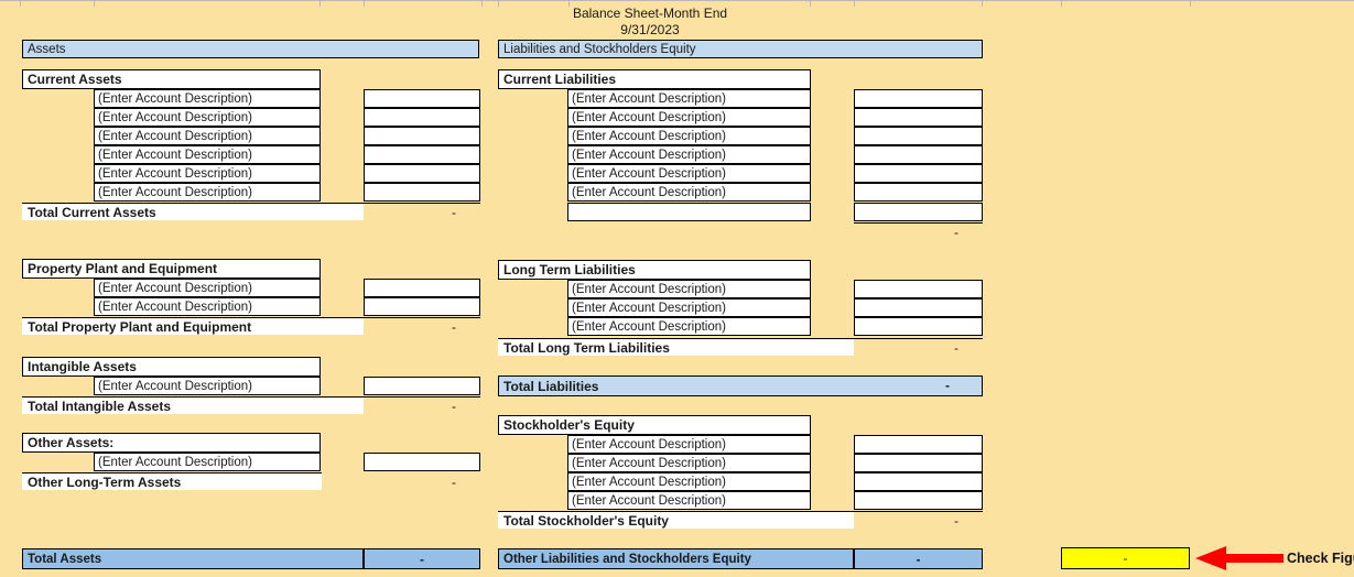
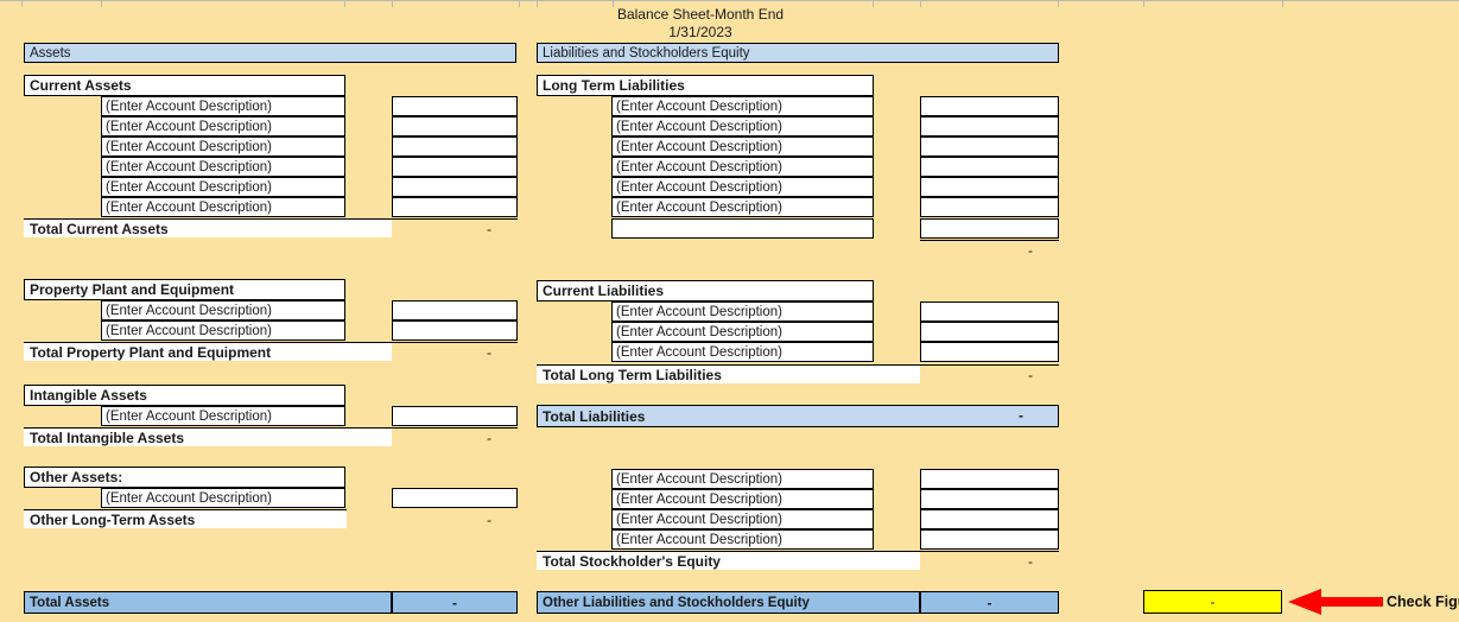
  Balance Sheet-Month End
- 9/31/2023
+ 1/31/2023
  Assets
  Current Assets
  (Enter Account Description)
  (Enter Account Description)
  (Enter Account Description)
  (Enter Account Description)
  (Enter Account Description)
  (Enter Account Description)
  Total Current Assets
  -
  Property Plant and Equipment
  (Enter Account Description)
  (Enter Account Description)
  Total Property Plant and Equipment
  -
  Intangible Assets
  (Enter Account Description)
  Total Intangible Assets
  -
  Other Assets:
  (Enter Account Description)
  Other Long-Term Assets
  -
  Total Assets
  -
  Liabilities and Stockholders Equity
- Current Liabilities
+ Long Term Liabilities
  (Enter Account Description)
  (Enter Account Description)
  (Enter Account Description)
  (Enter Account Description)
  (Enter Account Description)
  (Enter Account Description)
  -
- Long Term Liabilities
+ Current Liabilities
  (Enter Account Description)
  (Enter Account Description)
  (Enter Account Description)
  Total Long Term Liabilities
  -
  Total Liabilities
  -
- Stockholder's Equity
  (Enter Account Description)
  (Enter Account Description)
  (Enter Account Description)
  (Enter Account Description)
  Total Stockholder's Equity
  -
  Other Liabilities and Stockholders Equity
  -
  -
  Check Fig
